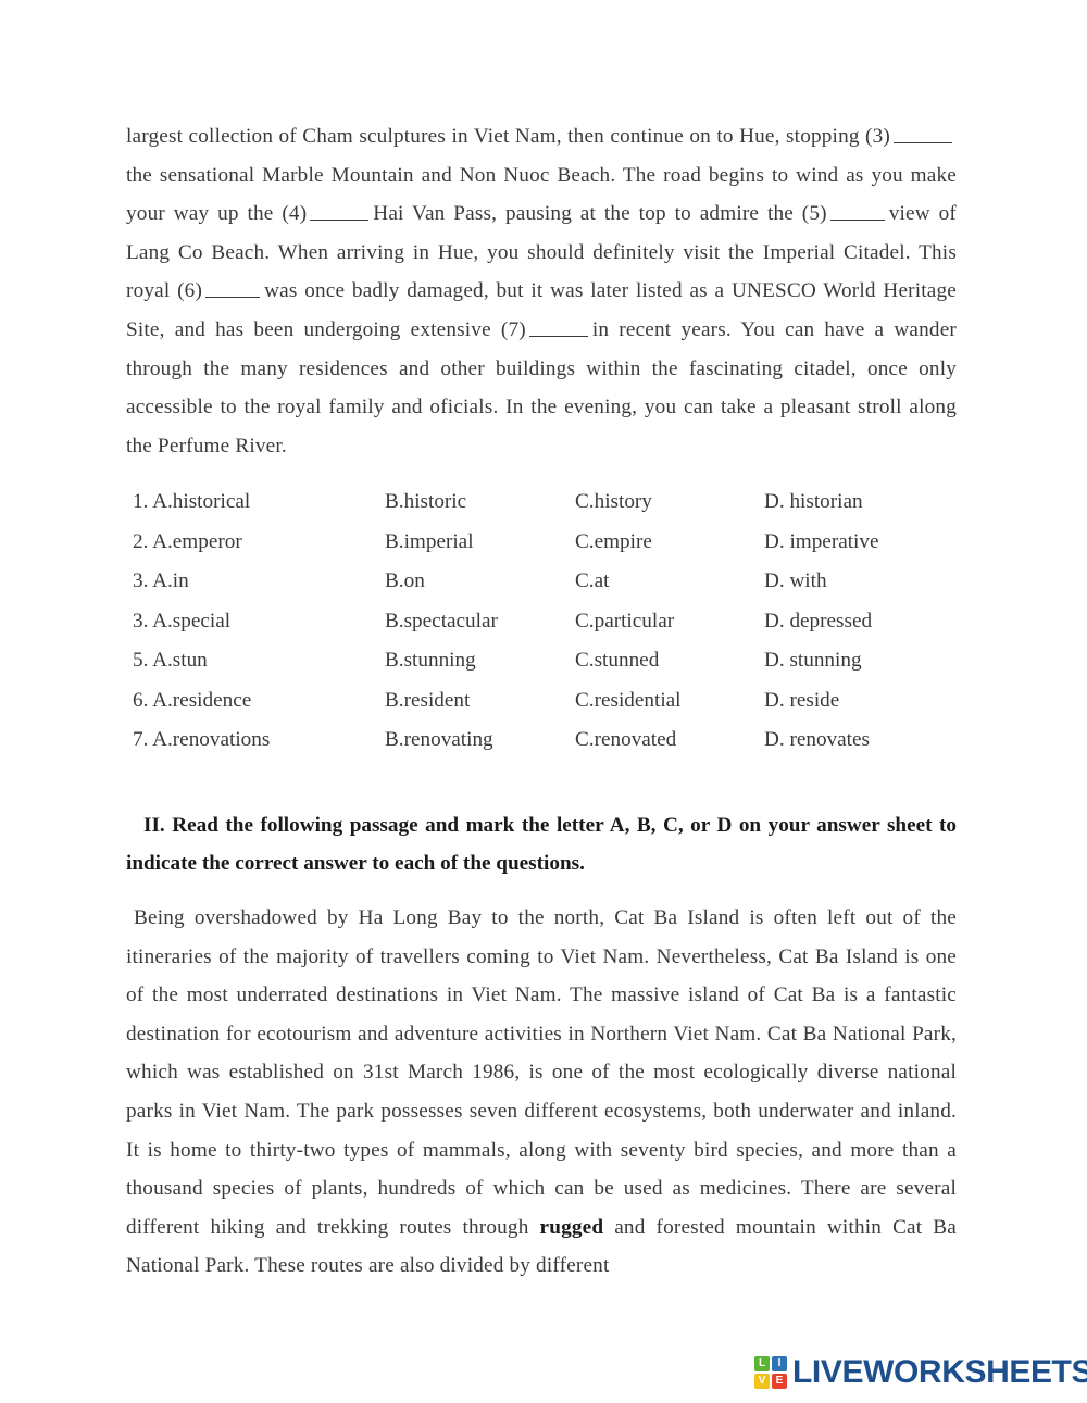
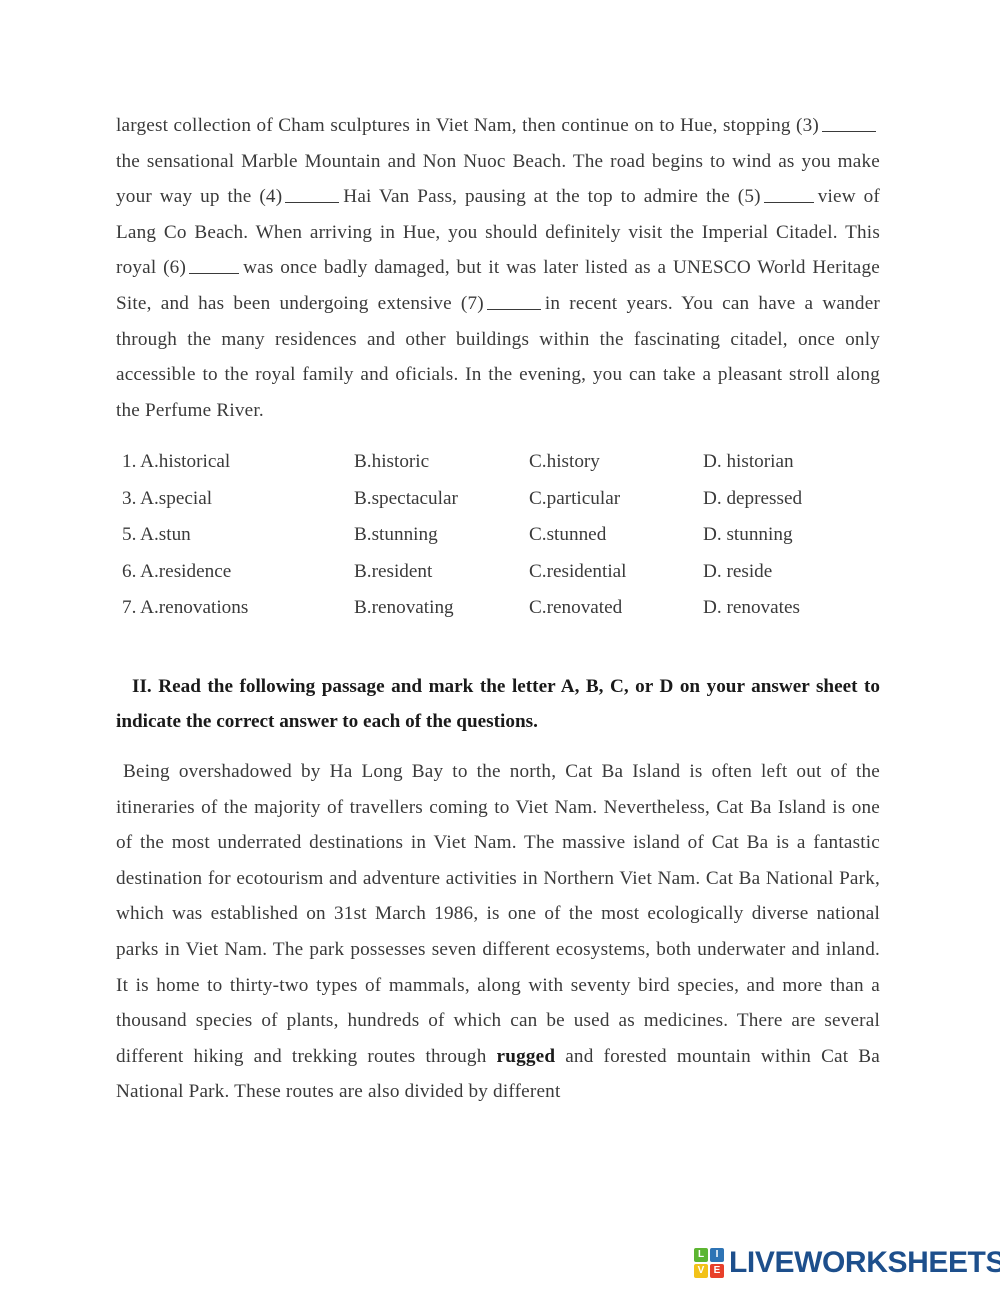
  largest collection of Cham sculptures in Viet Nam, then continue on to Hue, stopping (3)the sensational Marble Mountain and Non Nuoc Beach. The road begins to wind as you make your way up the (4) Hai Van Pass, pausing at the top to admire the (5) view of Lang Co Beach. When arriving in Hue, you should definitely visit the Imperial Citadel. This royal (6) was once badly damaged, but it was later listed as a UNESCO World Heritage Site, and has been undergoing extensive (7) in recent years. You can have a wander through the many residences and other buildings within the fascinating citadel, once only accessible to the royal family and oficials. In the evening, you can take a pleasant stroll along the Perfume River.
  1. A.historical
  B.historic
  C.history
  D. historian
- 2. A.emperor
- B.imperial
- C.empire
- D. imperative
- 3. A.in
- B.on
- C.at
- D. with
  3. A.special
  B.spectacular
  C.particular
  D. depressed
  5. A.stun
  B.stunning
  C.stunned
  D. stunning
  6. A.residence
  B.resident
  C.residential
  D. reside
  7. A.renovations
  B.renovating
  C.renovated
  D. renovates
  II. Read the following passage and mark the letter A, B, C, or D on your answer sheet to indicate the correct answer to each of the questions.
  Being overshadowed by Ha Long Bay to the north, Cat Ba Island is often left out of the itineraries of the majority of travellers coming to Viet Nam. Nevertheless, Cat Ba Island is one of the most underrated destinations in Viet Nam. The massive island of Cat Ba is a fantastic destination for ecotourism and adventure activities in Northern Viet Nam. Cat Ba National Park, which was established on 31st March 1986, is one of the most ecologically diverse national parks in Viet Nam. The park possesses seven different ecosystems, both underwater and inland. It is home to thirty-two types of mammals, along with seventy bird species, and more than a thousand species of plants, hundreds of which can be used as medicines. There are several different hiking and trekking routes through rugged and forested mountain within Cat Ba National Park. These routes are also divided by different
  L
  I
  V
  E
  LIVEWORKSHEETS
